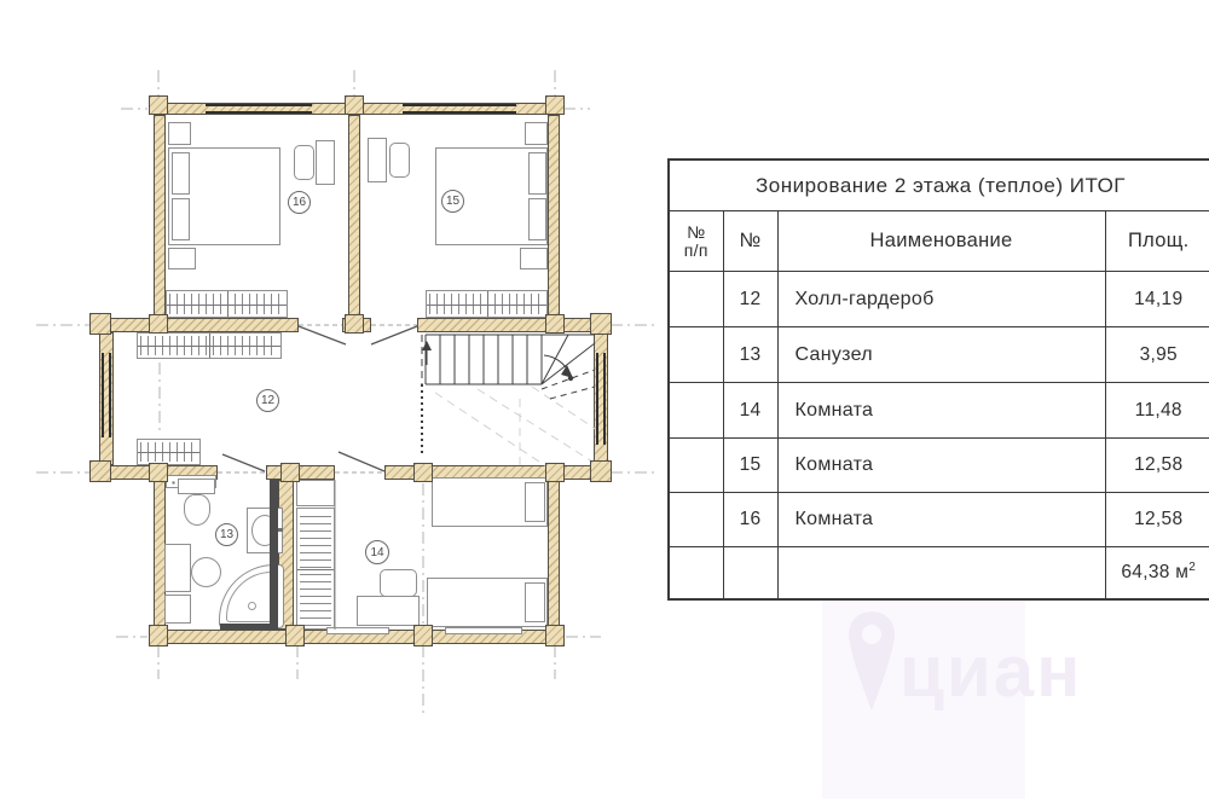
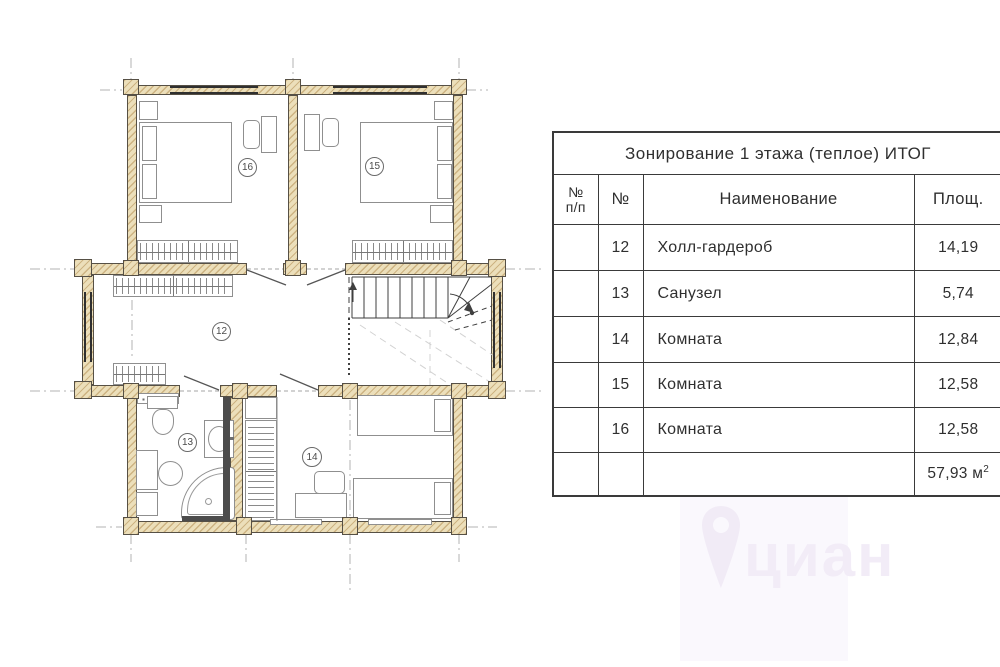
  16
  15
  12
  13
  14
- Зонирование 2 этажа (теплое) ИТОГ
+ Зонирование 1 этажа (теплое) ИТОГ
  № п/п	№	Наименование	Площ.
  	12	Холл-гардероб	14,19
- 	13	Санузел	3,95
+ 	13	Санузел	5,74
- 	14	Комната	11,48
+ 	14	Комната	12,84
  	15	Комната	12,58
  	16	Комната	12,58
- 			64,38 м2
+ 			57,93 м2
